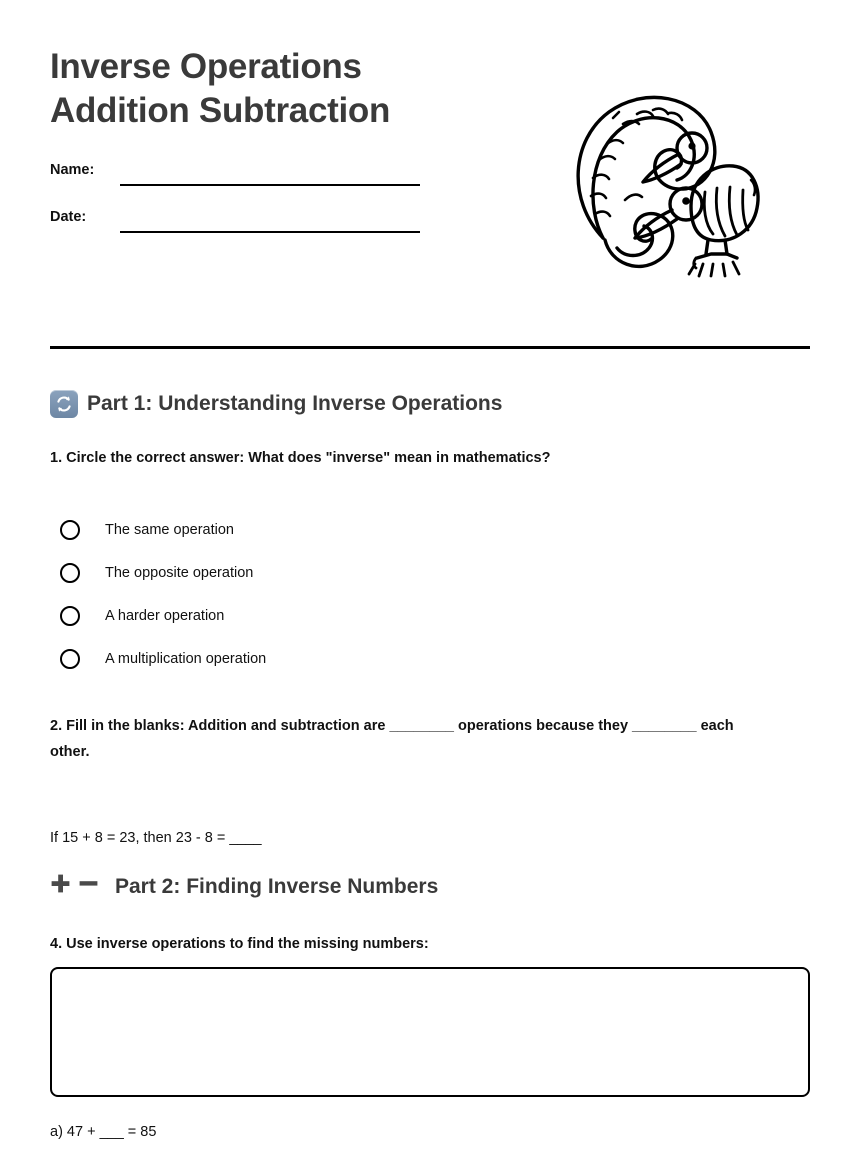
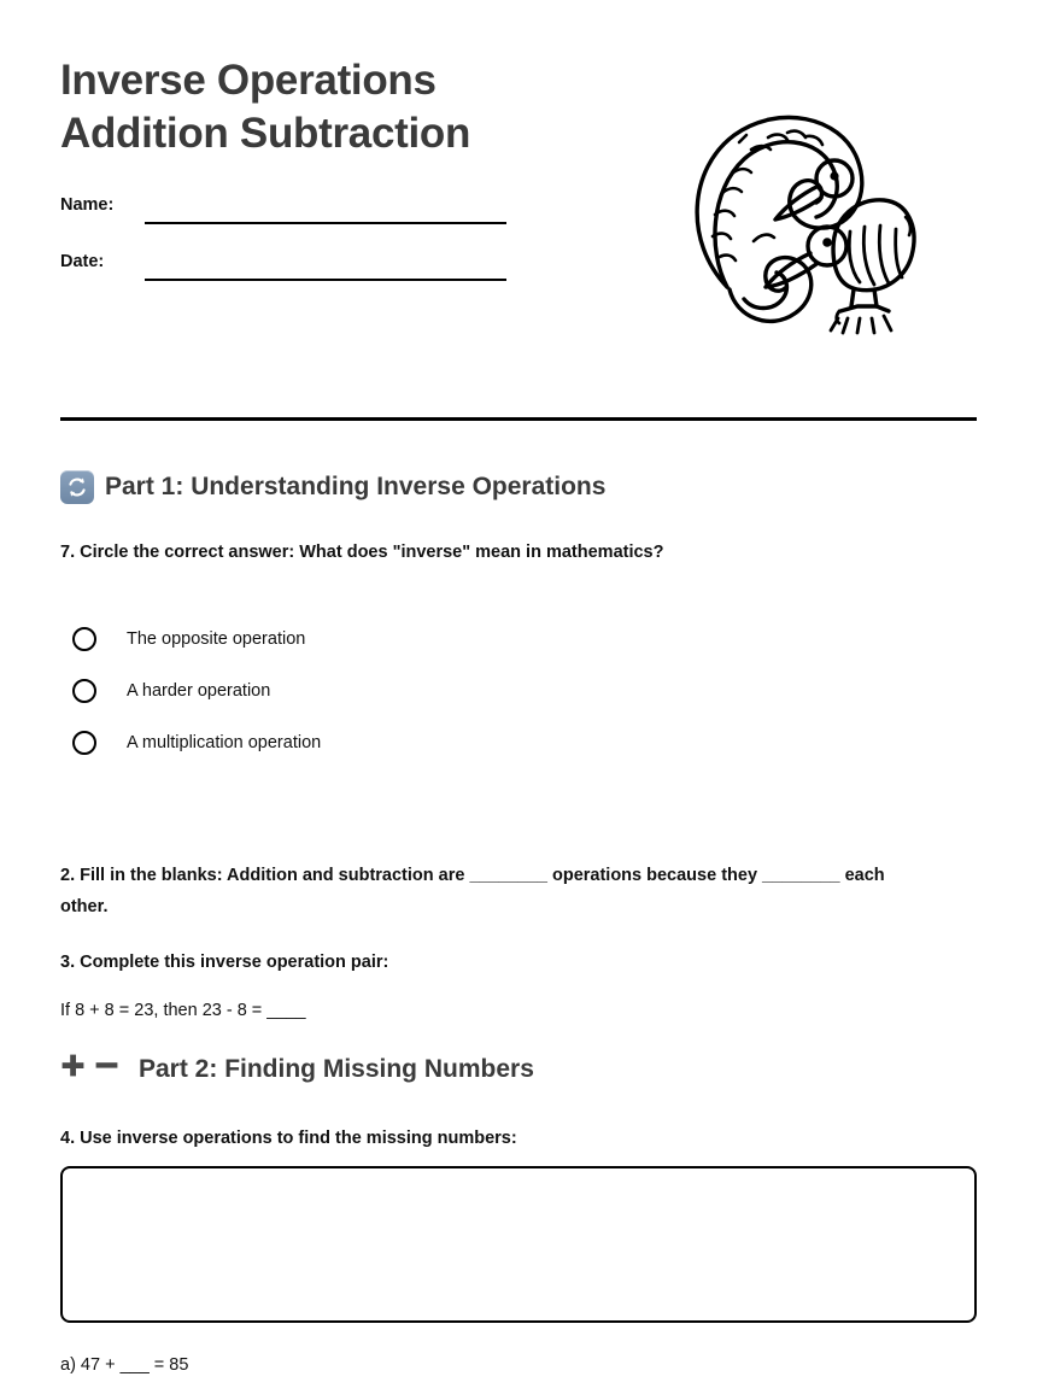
  Inverse Operations
  Addition Subtraction
  Name:
  Date:
  Part 1: Understanding Inverse Operations
- 1. Circle the correct answer: What does "inverse" mean in mathematics?
+ 7. Circle the correct answer: What does "inverse" mean in mathematics?
- The same operation
  The opposite operation
  A harder operation
  A multiplication operation
  2. Fill in the blanks: Addition and subtraction are ________ operations because they ________ each other.
+ 3. Complete this inverse operation pair:
- If 15 + 8 = 23, then 23 - 8 = ____
+ If 8 + 8 = 23, then 23 - 8 = ____
- Part 2: Finding Inverse Numbers
+ Part 2: Finding Missing Numbers
  4. Use inverse operations to find the missing numbers:
  a) 47 + ___ = 85
